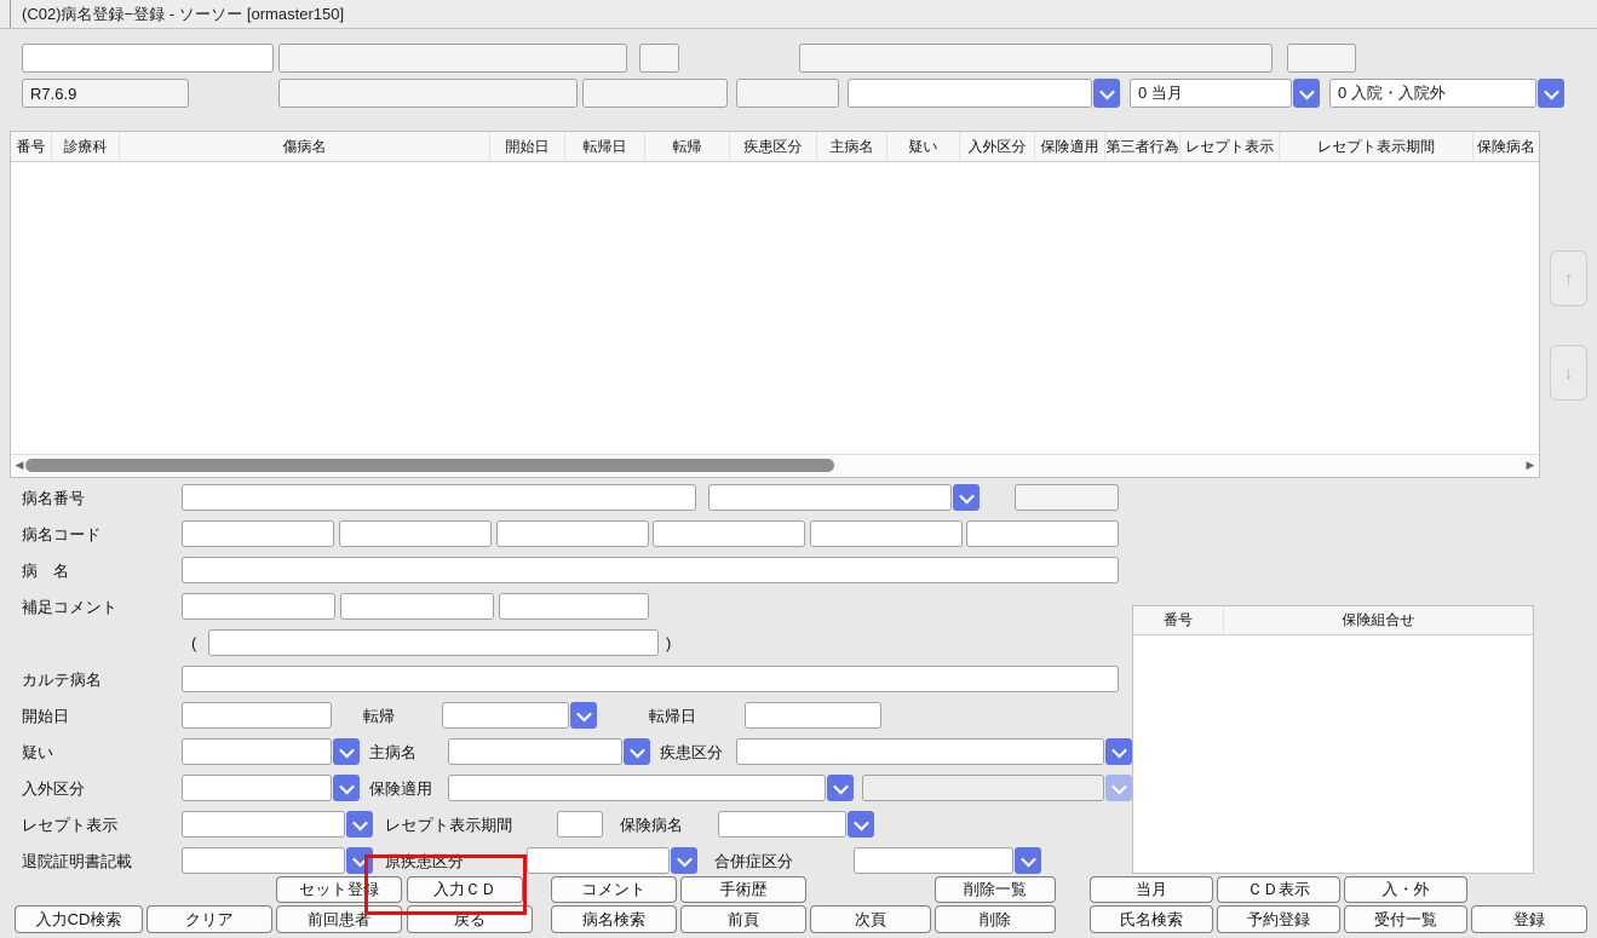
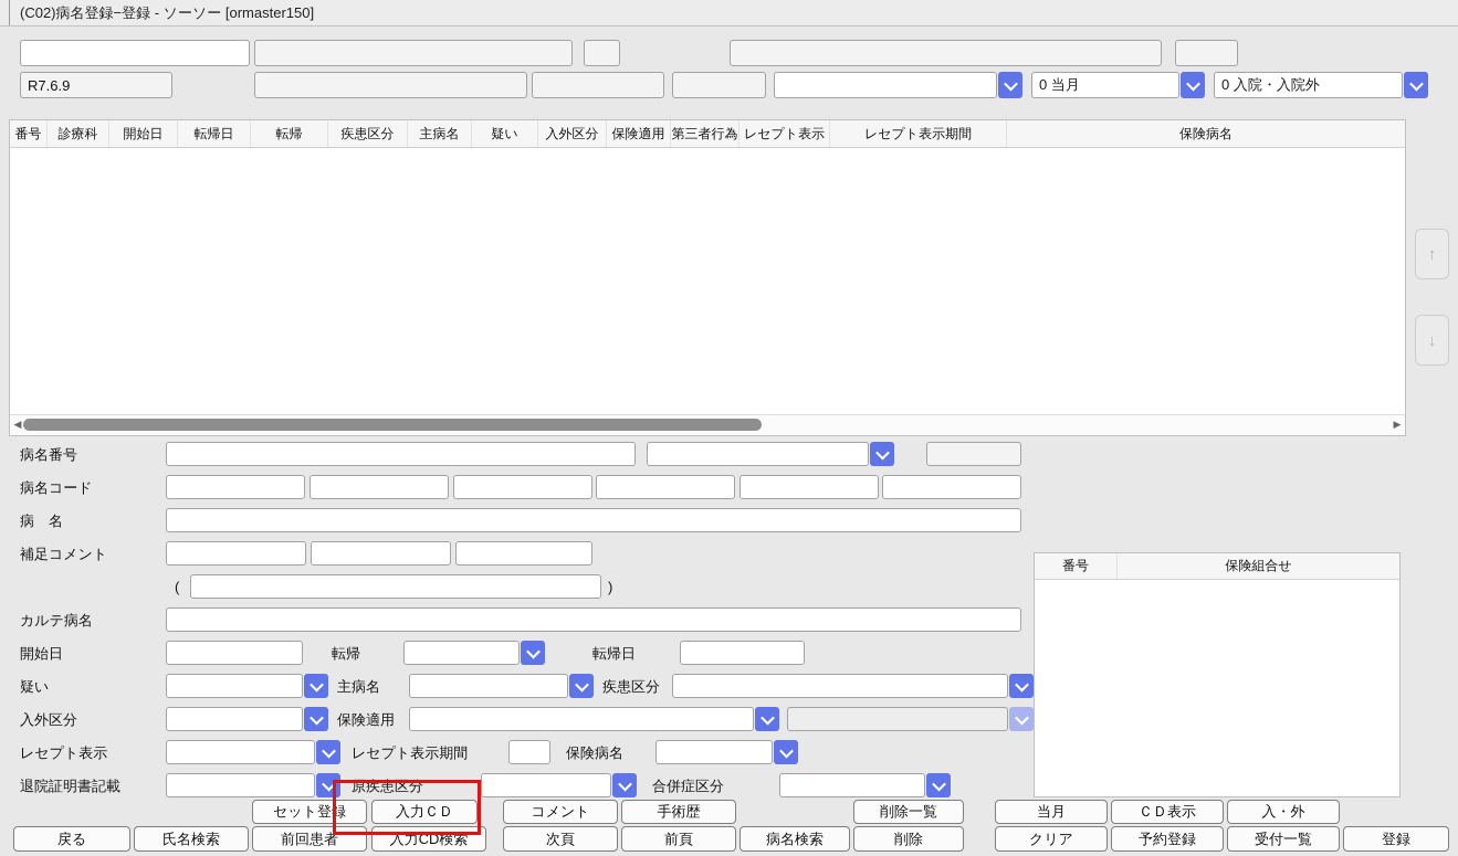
  (C02)病名登録−登録 - ソーソー [ormaster150]
  R7.6.9
  0 当月
  0 入院・入院外
  番号
  診療科
- 傷病名
  開始日
  転帰日
  転帰
  疾患区分
  主病名
  疑い
  入外区分
  保険適用
  第三者行為
  レセプト表示
  レセプト表示期間
  保険病名
  ◀
  ▶
  ↑
  ↓
  病名番号
  病名コード
  病 名
  補足コメント
  (
  )
  カルテ病名
  開始日
  転帰
  転帰日
  疑い
  主病名
  疾患区分
  入外区分
  保険適用
  レセプト表示
  レセプト表示期間
  保険病名
  退院証明書記載
  原疾患区分
  合併症区分
  番号
  保険組合せ
  セット登録
  入力ＣＤ
  コメント
  手術歴
  削除一覧
  当月
  ＣＤ表示
  入・外
- 入力CD検索
+ 戻る
- クリア
+ 氏名検索
  前回患者
- 戻る
+ 入力CD検索
- 病名検索
+ 次頁
  前頁
- 次頁
+ 病名検索
  削除
- 氏名検索
+ クリア
  予約登録
  受付一覧
  登録
